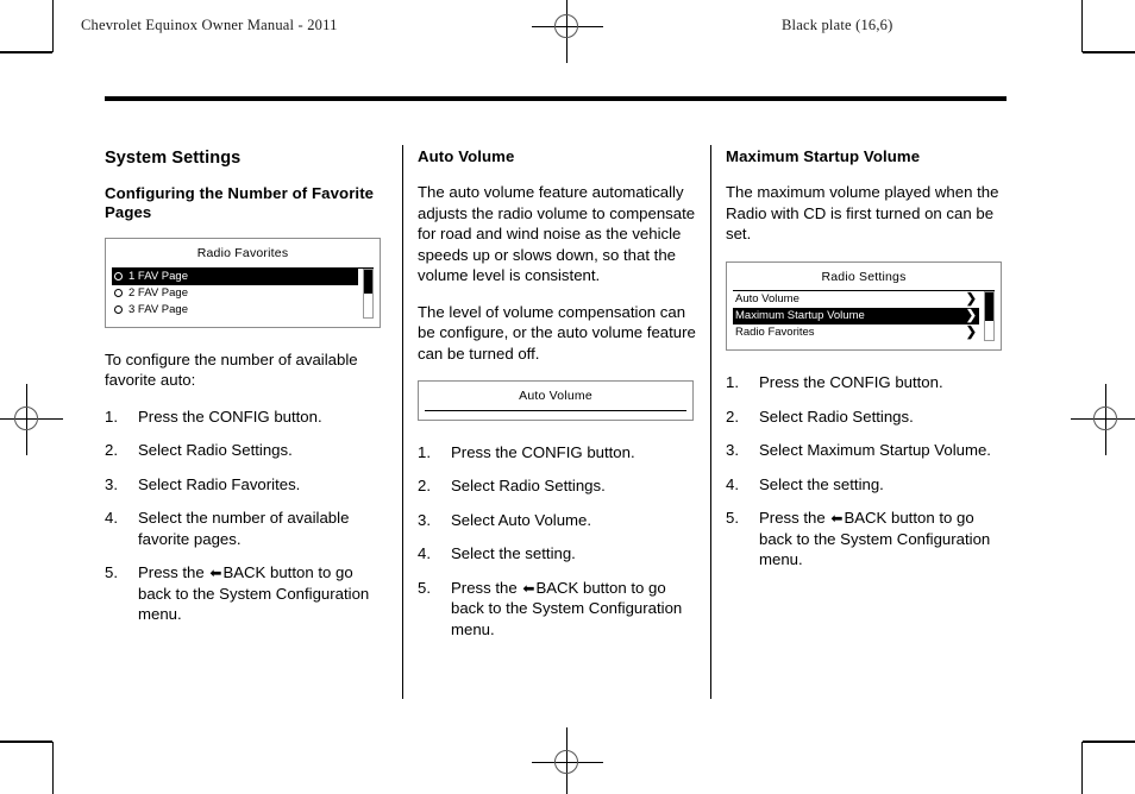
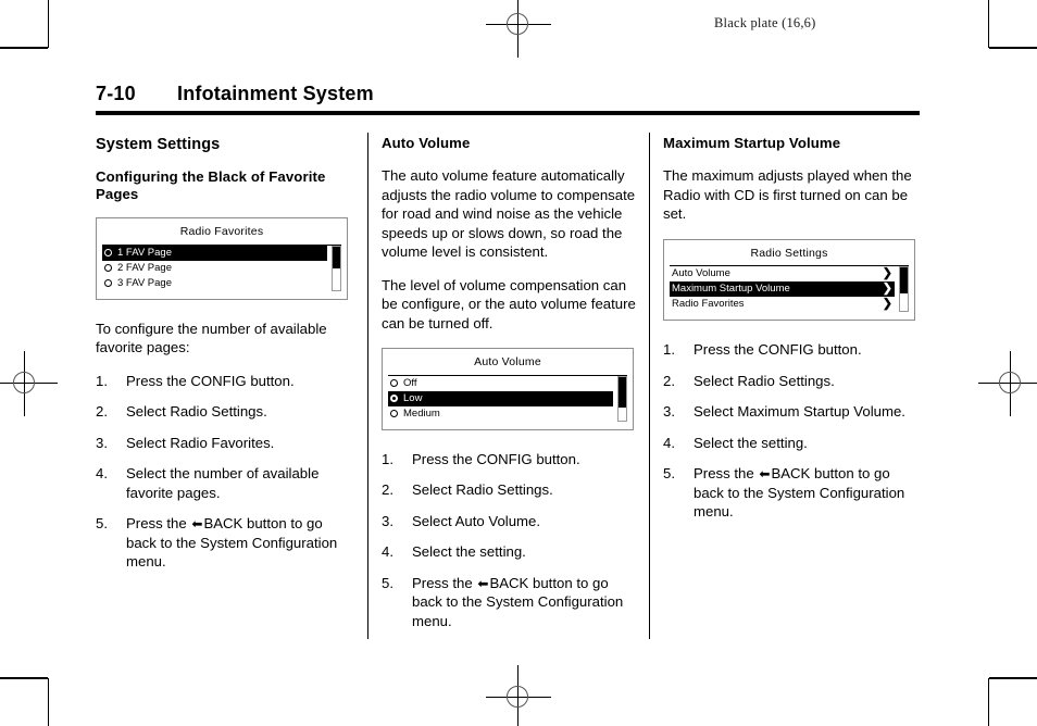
- Chevrolet Equinox Owner Manual - 2011
  Black plate (16,6)
+ 7-10
+ Infotainment System
  System Settings
- Configuring the Number of Favorite Pages
+ Configuring the Black of Favorite Pages
  Radio Favorites
  1 FAV Page
  2 FAV Page
  3 FAV Page
- To configure the number of available favorite auto:
+ To configure the number of available favorite pages:
  1.
  Press the CONFIG button.
  2.
  Select Radio Settings.
  3.
  Select Radio Favorites.
  4.
  Select the number of available favorite pages.
  5.
  Press the ⬅BACK button to go back to the System Configuration menu.
  Auto Volume
- The auto volume feature automatically adjusts the radio volume to compensate for road and wind noise as the vehicle speeds up or slows down, so that the volume level is consistent.
+ The auto volume feature automatically adjusts the radio volume to compensate for road and wind noise as the vehicle speeds up or slows down, so road the volume level is consistent.
  The level of volume compensation can be configure, or the auto volume feature can be turned off.
  Auto Volume
+ Off
+ Low
+ Medium
  1.
  Press the CONFIG button.
  2.
  Select Radio Settings.
  3.
  Select Auto Volume.
  4.
  Select the setting.
  5.
  Press the ⬅BACK button to go back to the System Configuration menu.
  Maximum Startup Volume
- The maximum volume played when the Radio with CD is first turned on can be set.
+ The maximum adjusts played when the Radio with CD is first turned on can be set.
  Radio Settings
  Auto Volume
  ❯
  Maximum Startup Volume
  ❯
  Radio Favorites
  ❯
  1.
  Press the CONFIG button.
  2.
  Select Radio Settings.
  3.
  Select Maximum Startup Volume.
  4.
  Select the setting.
  5.
  Press the ⬅BACK button to go back to the System Configuration menu.
